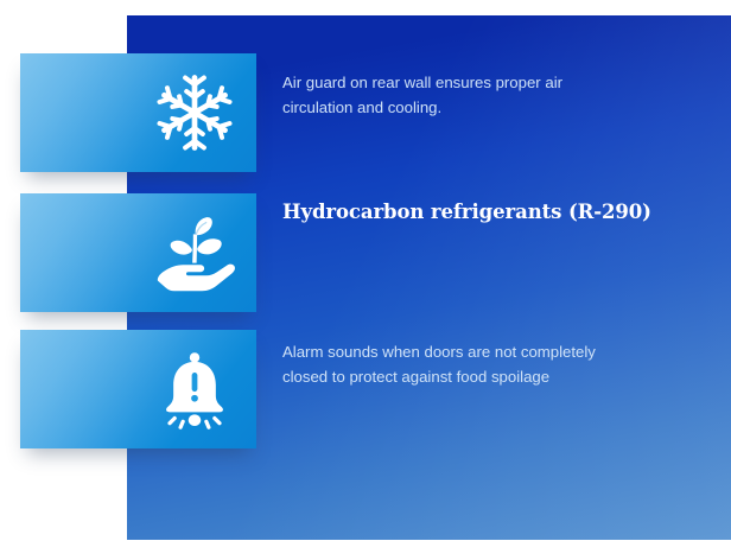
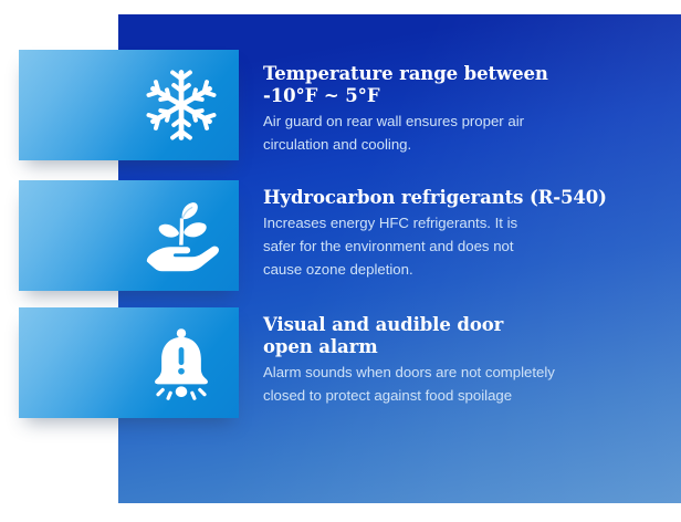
+ Temperature range between
+ -10°F ~ 5°F
  Air guard on rear wall ensures proper air
  circulation and cooling.
- Hydrocarbon refrigerants (R-290)
+ Hydrocarbon refrigerants (R-540)
+ Increases energy HFC refrigerants. It is
+ safer for the environment and does not
+ cause ozone depletion.
+ Visual and audible door
+ open alarm
  Alarm sounds when doors are not completely
  closed to protect against food spoilage
